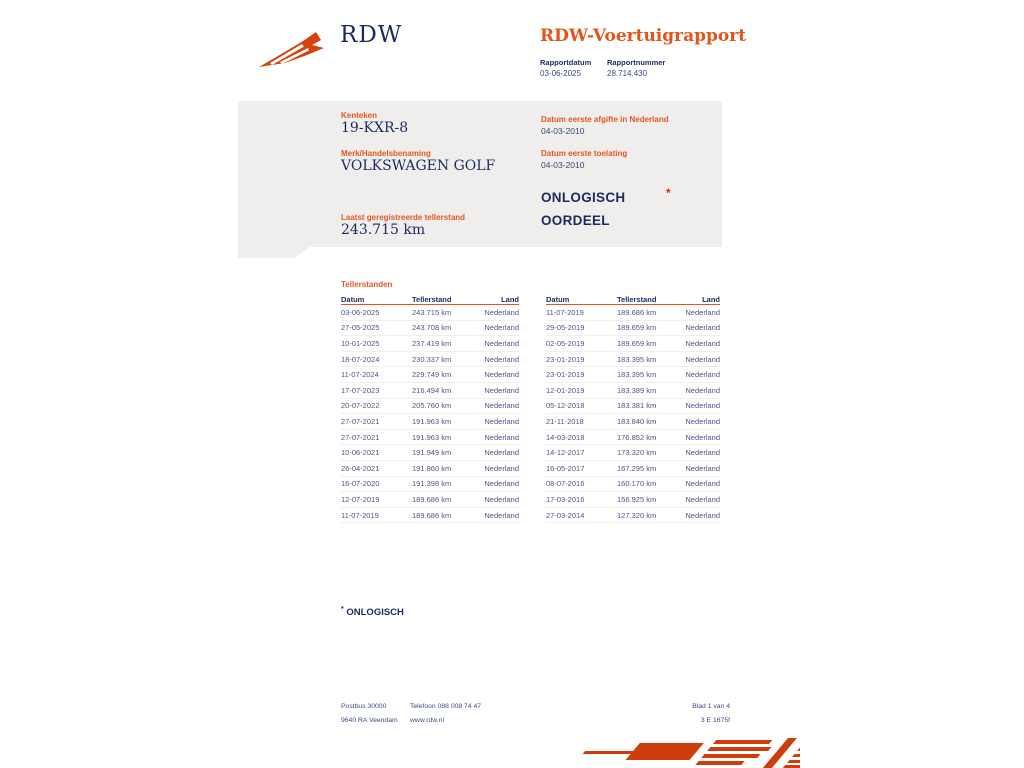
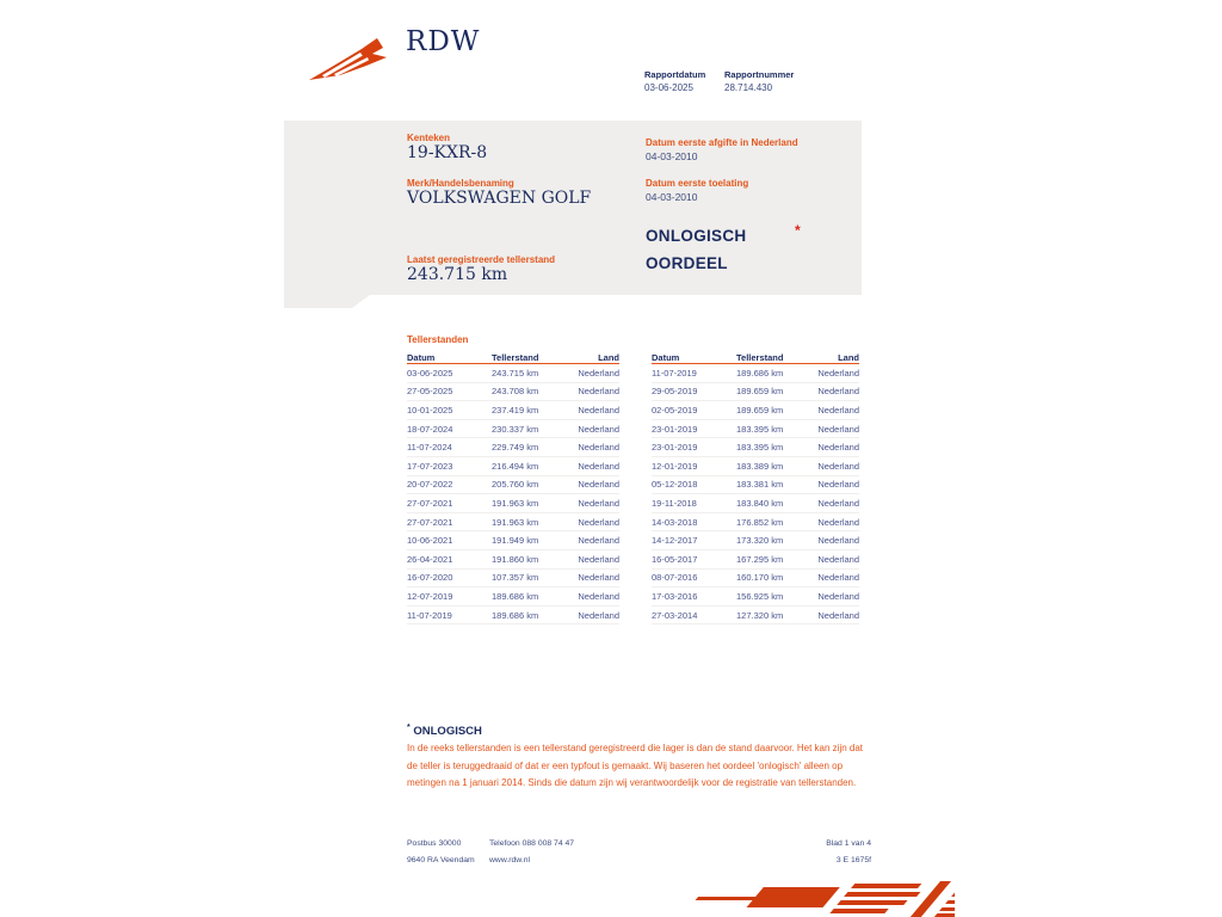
  RDW
- RDW-Voertuigrapport
  Rapportdatum
  Rapportnummer
  03-06-2025
  28.714.430
  Kenteken
  19-KXR-8
  Merk/Handelsbenaming
  VOLKSWAGEN GOLF
  Laatst geregistreerde tellerstand
  243.715 km
  Datum eerste afgifte in Nederland
  04-03-2010
  Datum eerste toelating
  04-03-2010
  ONLOGISCH
  OORDEEL
  *
  Tellerstanden
  Datum
  Tellerstand
  Land
  03-06-2025
  243.715 km
  Nederland
  27-05-2025
  243.708 km
  Nederland
  10-01-2025
  237.419 km
  Nederland
  18-07-2024
  230.337 km
  Nederland
  11-07-2024
  229.749 km
  Nederland
  17-07-2023
  216.494 km
  Nederland
  20-07-2022
  205.760 km
  Nederland
  27-07-2021
  191.963 km
  Nederland
  27-07-2021
  191.963 km
  Nederland
  10-06-2021
  191.949 km
  Nederland
  26-04-2021
  191.860 km
  Nederland
  16-07-2020
- 191.398 km
+ 107.357 km
  Nederland
  12-07-2019
  189.686 km
  Nederland
  11-07-2019
  189.686 km
  Nederland
  Datum
  Tellerstand
  Land
  11-07-2019
  189.686 km
  Nederland
  29-05-2019
  189.659 km
  Nederland
  02-05-2019
  189.659 km
  Nederland
  23-01-2019
  183.395 km
  Nederland
  23-01-2019
  183.395 km
  Nederland
  12-01-2019
  183.389 km
  Nederland
  05-12-2018
  183.381 km
  Nederland
- 21-11-2018
+ 19-11-2018
  183.840 km
  Nederland
  14-03-2018
  176.852 km
  Nederland
  14-12-2017
  173.320 km
  Nederland
  16-05-2017
  167.295 km
  Nederland
  08-07-2016
  160.170 km
  Nederland
  17-03-2016
  156.925 km
  Nederland
  27-03-2014
  127.320 km
  Nederland
  ONLOGISCH
+ In de reeks tellerstanden is een tellerstand geregistreerd die lager is dan de stand daarvoor. Het kan zijn dat de teller is teruggedraaid of dat er een typfout is gemaakt. Wij baseren het oordeel 'onlogisch' alleen op metingen na 1 januari 2014. Sinds die datum zijn wij verantwoordelijk voor de registratie van tellerstanden.
